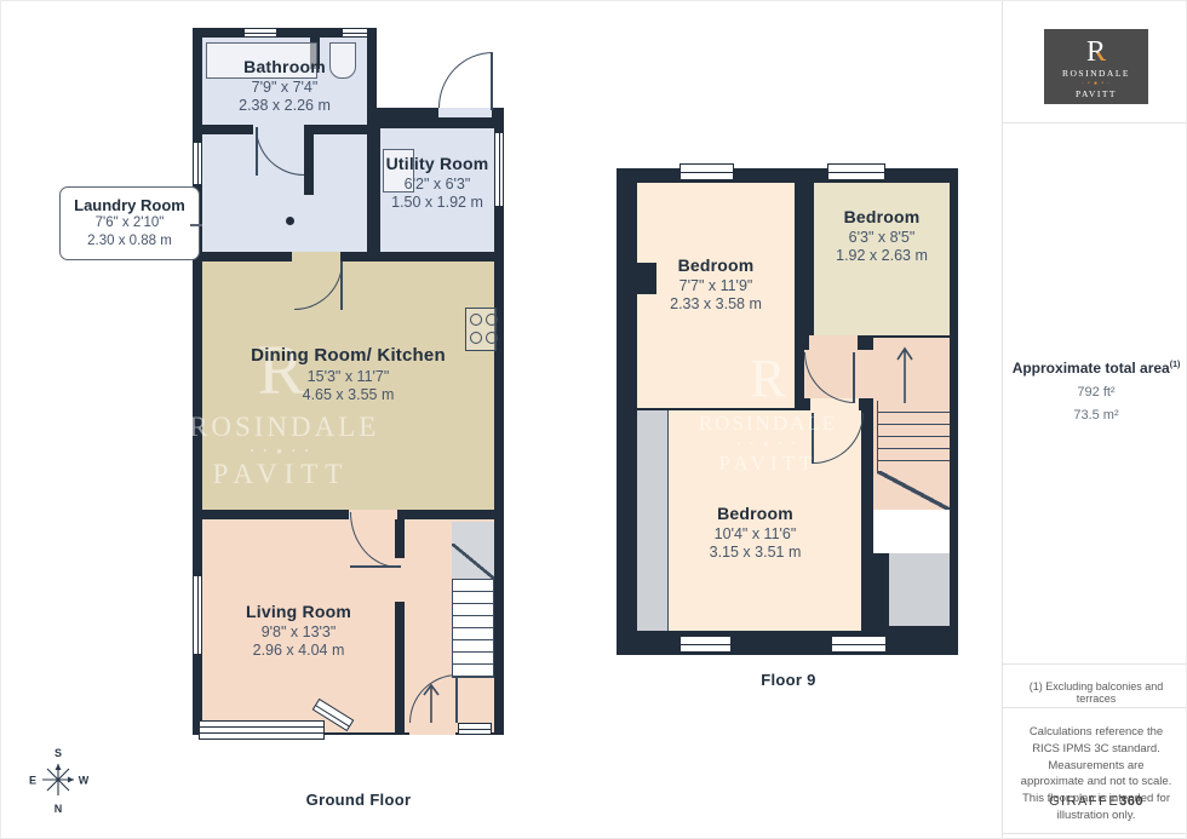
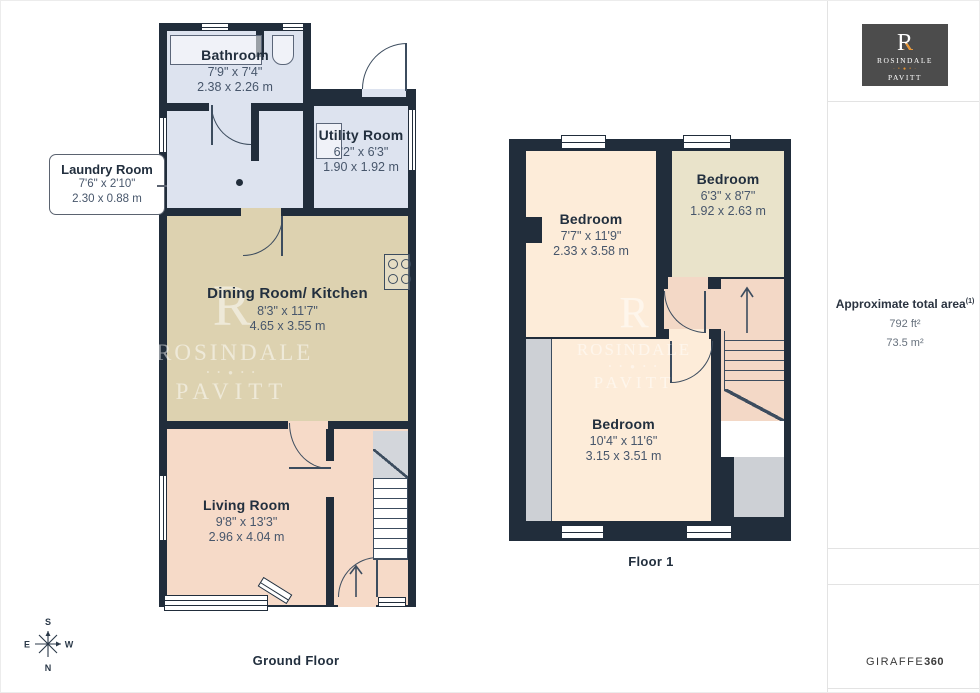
  R
  ROSINDALE
  • • ● • •
  PAVITT
  Bathroom
  7'9" x 7'4"
  2.38 x 2.26 m
  Utility Room
  6'2" x 6'3"
- 1.50 x 1.92 m
+ 1.90 x 1.92 m
  Dining Room/ Kitchen
- 15'3" x 11'7"
+ 8'3" x 11'7"
  4.65 x 3.55 m
  Living Room
  9'8" x 13'3"
  2.96 x 4.04 m
  Ground Floor
  Laundry Room
  7'6" x 2'10"
  2.30 x 0.88 m
  R
  ROSINDALE
  PAVITT
  Bedroom
  7'7" x 11'9"
  2.33 x 3.58 m
  Bedroom
- 6'3" x 8'5"
+ 6'3" x 8'7"
  1.92 x 2.63 m
  Bedroom
  10'4" x 11'6"
  3.15 x 3.51 m
- Floor 9
+ Floor 1
  R
  ROSINDALE
  PAVITT
  Approximate total area
  792 ft²
  73.5 m²
- (1) Excluding balconies and terraces
- Calculations reference the RICS IPMS 3C standard. Measurements are approximate and not to scale. This floor plan is intended for illustration only.
  GIRAFFE360
  S
  N
  E
  W
